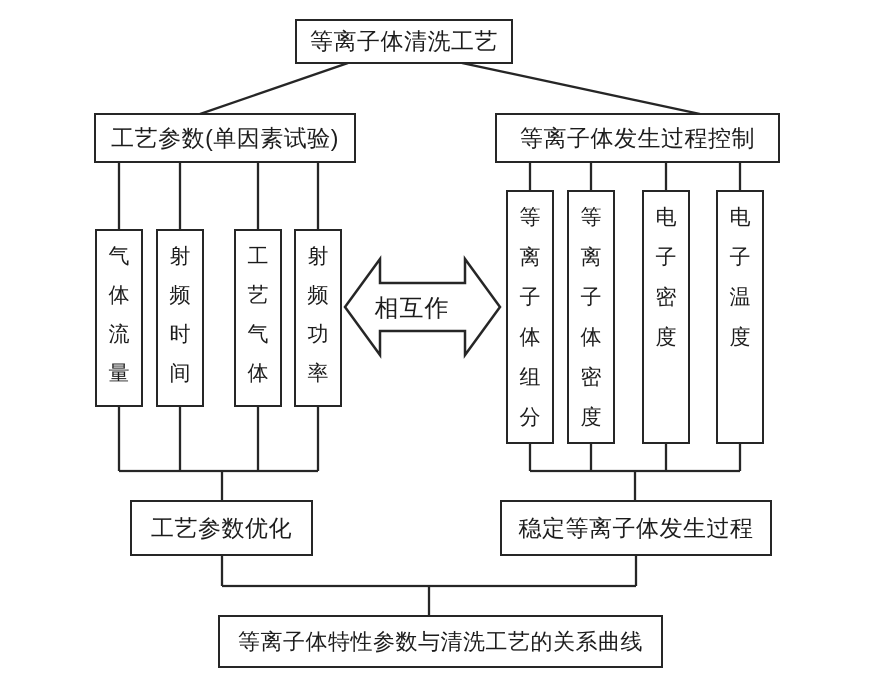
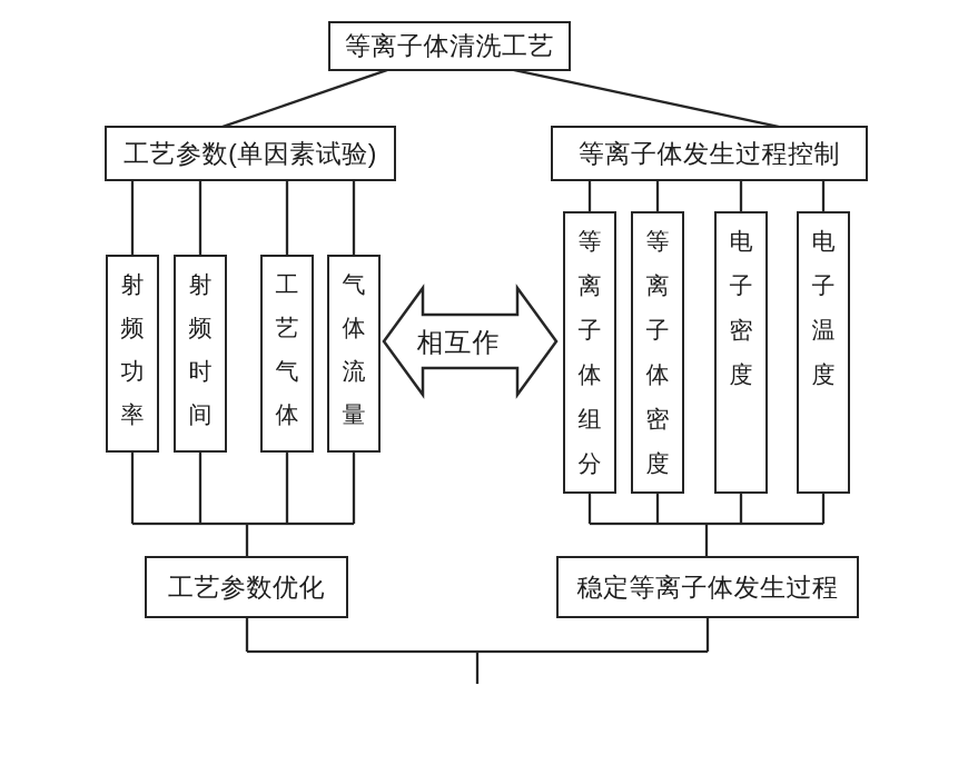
  等离子体清洗工艺
  工艺参数(单因素试验)
  等离子体发生过程控制
- 气体流量
+ 射频功率
  射频时间
  工艺气体
- 射频功率
+ 气体流量
  等离子体组分
  等离子体密度
  电子密度
  电子温度
  相互作
  工艺参数优化
  稳定等离子体发生过程
- 等离子体特性参数与清洗工艺的关系曲线
